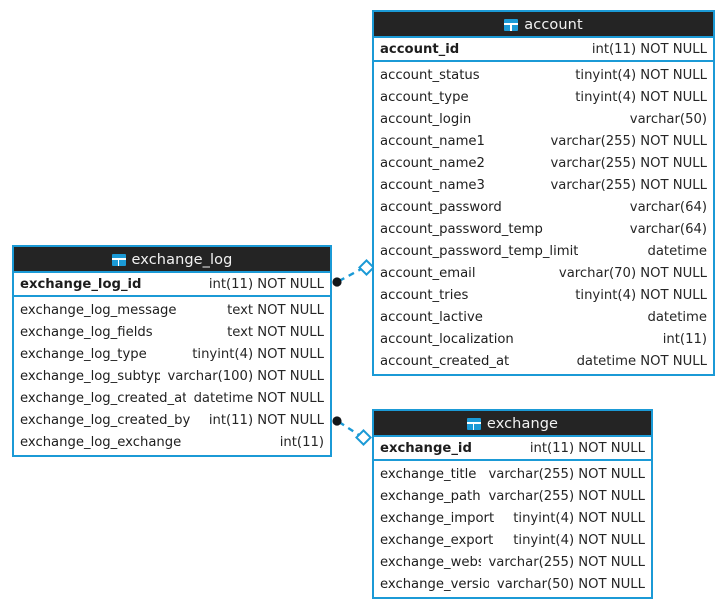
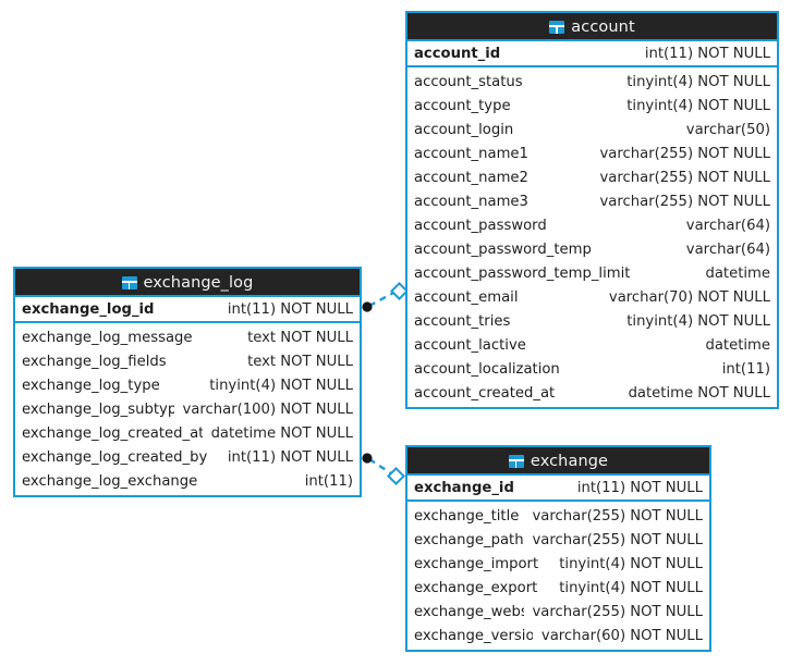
  account
  account_id
  int(11) NOT NULL
  account_status
  tinyint(4) NOT NULL
  account_type
  tinyint(4) NOT NULL
  account_login
  varchar(50)
  account_name1
  varchar(255) NOT NULL
  account_name2
  varchar(255) NOT NULL
  account_name3
  varchar(255) NOT NULL
  account_password
  varchar(64)
  account_password_temp
  varchar(64)
  account_password_temp_limit
  datetime
  account_email
  varchar(70) NOT NULL
  account_tries
  tinyint(4) NOT NULL
  account_lactive
  datetime
  account_localization
  int(11)
  account_created_at
  datetime NOT NULL
  exchange_log
  exchange_log_id
  int(11) NOT NULL
  exchange_log_message
  text NOT NULL
  exchange_log_fields
  text NOT NULL
  exchange_log_type
  tinyint(4) NOT NULL
  exchange_log_subtyp
  varchar(100) NOT NULL
  exchange_log_created_at
  datetime NOT NULL
  exchange_log_created_by
  int(11) NOT NULL
  exchange_log_exchange
  int(11)
  exchange
  exchange_id
  int(11) NOT NULL
  exchange_title
  varchar(255) NOT NULL
  exchange_path
  varchar(255) NOT NULL
  exchange_import
  tinyint(4) NOT NULL
  exchange_export
  tinyint(4) NOT NULL
  exchange_web
  varchar(255) NOT NULL
  exchange_versio
- varchar(50) NOT NULL
+ varchar(60) NOT NULL
